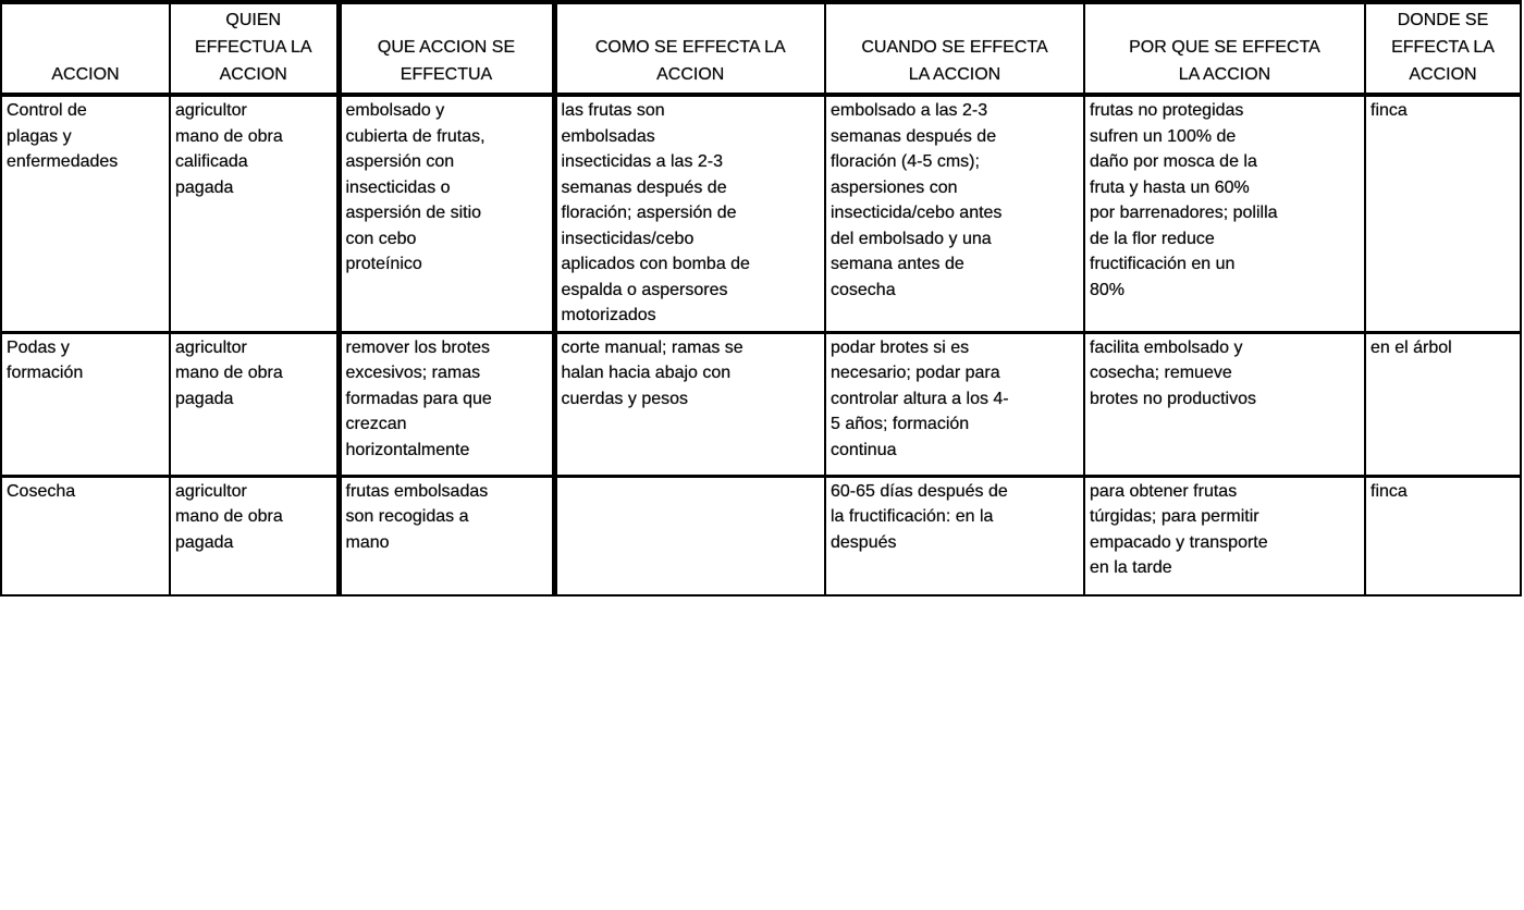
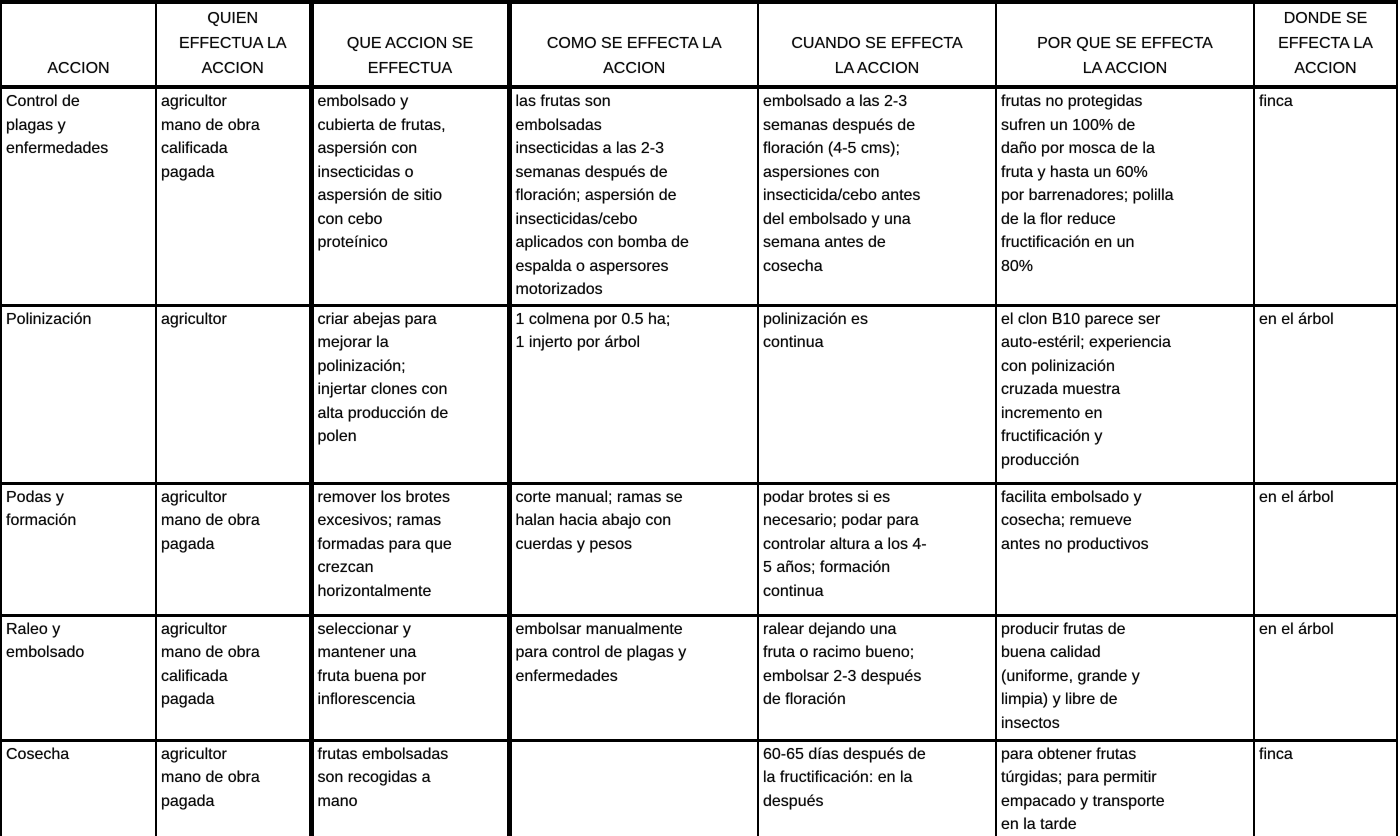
  ACCION	QUIEN EFFECTUA LA ACCION	QUE ACCION SE EFFECTUA	COMO SE EFFECTA LA ACCION	CUANDO SE EFFECTA LA ACCION	POR QUE SE EFFECTA LA ACCION	DONDE SE EFFECTA LA ACCION
  Control de plagas y enfermedades	agricultor mano de obra calificada pagada	embolsado y cubierta de frutas, aspersión con insecticidas o aspersión de sitio con cebo proteínico	las frutas son embolsadas insecticidas a las 2-3 semanas después de floración; aspersión de insecticidas/cebo aplicados con bomba de espalda o aspersores motorizados	embolsado a las 2-3 semanas después de floración (4-5 cms); aspersiones con insecticida/cebo antes del embolsado y una semana antes de cosecha	frutas no protegidas sufren un 100% de daño por mosca de la fruta y hasta un 60% por barrenadores; polilla de la flor reduce fructificación en un 80%	finca
+ Polinización	agricultor	criar abejas para mejorar la polinización; injertar clones con alta producción de polen	1 colmena por 0.5 ha; 1 injerto por árbol	polinización es continua	el clon B10 parece ser auto-estéril; experiencia con polinización cruzada muestra incremento en fructificación y producción	en el árbol
- Podas y formación	agricultor mano de obra pagada	remover los brotes excesivos; ramas formadas para que crezcan horizontalmente	corte manual; ramas se halan hacia abajo con cuerdas y pesos	podar brotes si es necesario; podar para controlar altura a los 4- 5 años; formación continua	facilita embolsado y cosecha; remueve brotes no productivos	en el árbol
+ Podas y formación	agricultor mano de obra pagada	remover los brotes excesivos; ramas formadas para que crezcan horizontalmente	corte manual; ramas se halan hacia abajo con cuerdas y pesos	podar brotes si es necesario; podar para controlar altura a los 4- 5 años; formación continua	facilita embolsado y cosecha; remueve antes no productivos	en el árbol
+ Raleo y embolsado	agricultor mano de obra calificada pagada	seleccionar y mantener una fruta buena por inflorescencia	embolsar manualmente para control de plagas y enfermedades	ralear dejando una fruta o racimo bueno; embolsar 2-3 después de floración	producir frutas de buena calidad (uniforme, grande y limpia) y libre de insectos	en el árbol
  Cosecha	agricultor mano de obra pagada	frutas embolsadas son recogidas a mano		60-65 días después de la fructificación: en la después	para obtener frutas túrgidas; para permitir empacado y transporte en la tarde	finca
